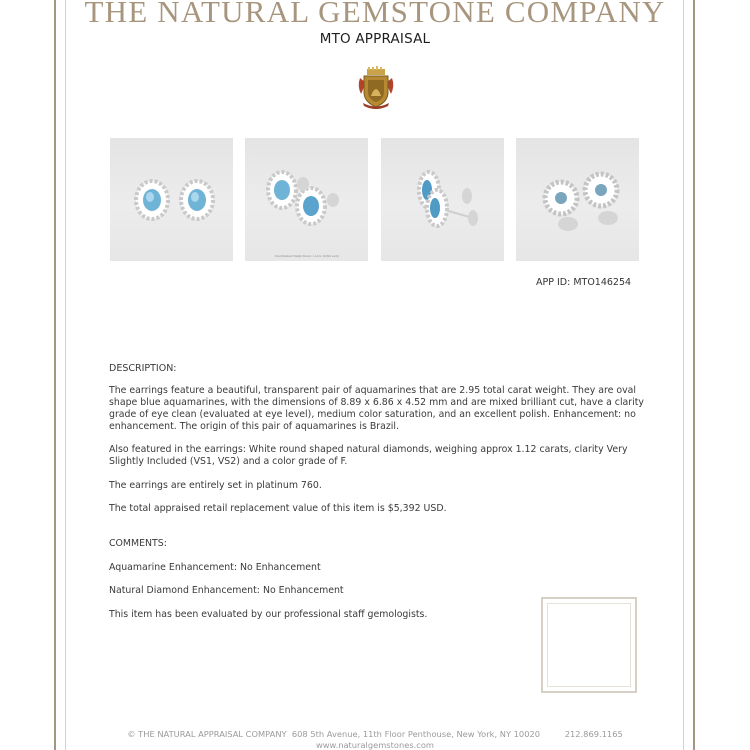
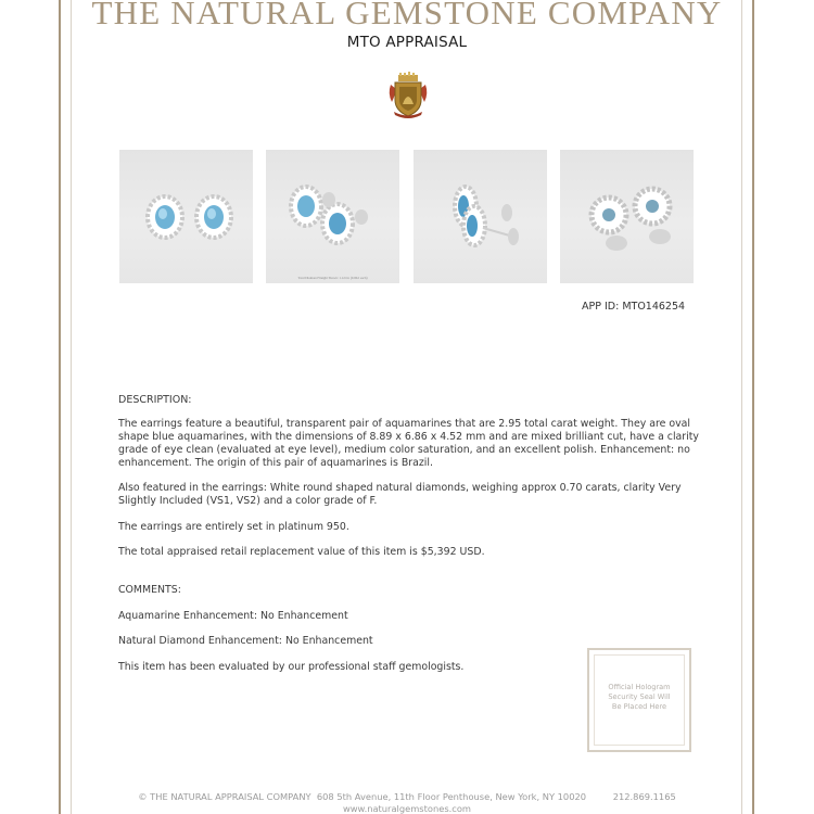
  THE NATURAL GEMSTONE COMPANY
  MTO APPRAISAL
  APP ID: MTO146254
  DESCRIPTION:
  The earrings feature a beautiful, transparent pair of aquamarines that are 2.95 total carat weight. They are oval shape blue aquamarines, with the dimensions of 8.89 x 6.86 x 4.52 mm and are mixed brilliant cut, have a clarity grade of eye clean (evaluated at eye level), medium color saturation, and an excellent polish. Enhancement: no enhancement. The origin of this pair of aquamarines is Brazil.
- Also featured in the earrings: White round shaped natural diamonds, weighing approx 1.12 carats, clarity Very Slightly Included (VS1, VS2) and a color grade of F.
+ Also featured in the earrings: White round shaped natural diamonds, weighing approx 0.70 carats, clarity Very Slightly Included (VS1, VS2) and a color grade of F.
- The earrings are entirely set in platinum 760.
+ The earrings are entirely set in platinum 950.
  The total appraised retail replacement value of this item is $5,392 USD.
  COMMENTS:
  Aquamarine Enhancement: No Enhancement
  Natural Diamond Enhancement: No Enhancement
  This item has been evaluated by our professional staff gemologists.
+ Official Hologram
+ Security Seal Will
+ Be Placed Here
  © THE NATURAL APPRAISAL COMPANY 608 5th Avenue, 11th Floor Penthouse, New York, NY 10020 212.869.1165
  www.naturalgemstones.com
